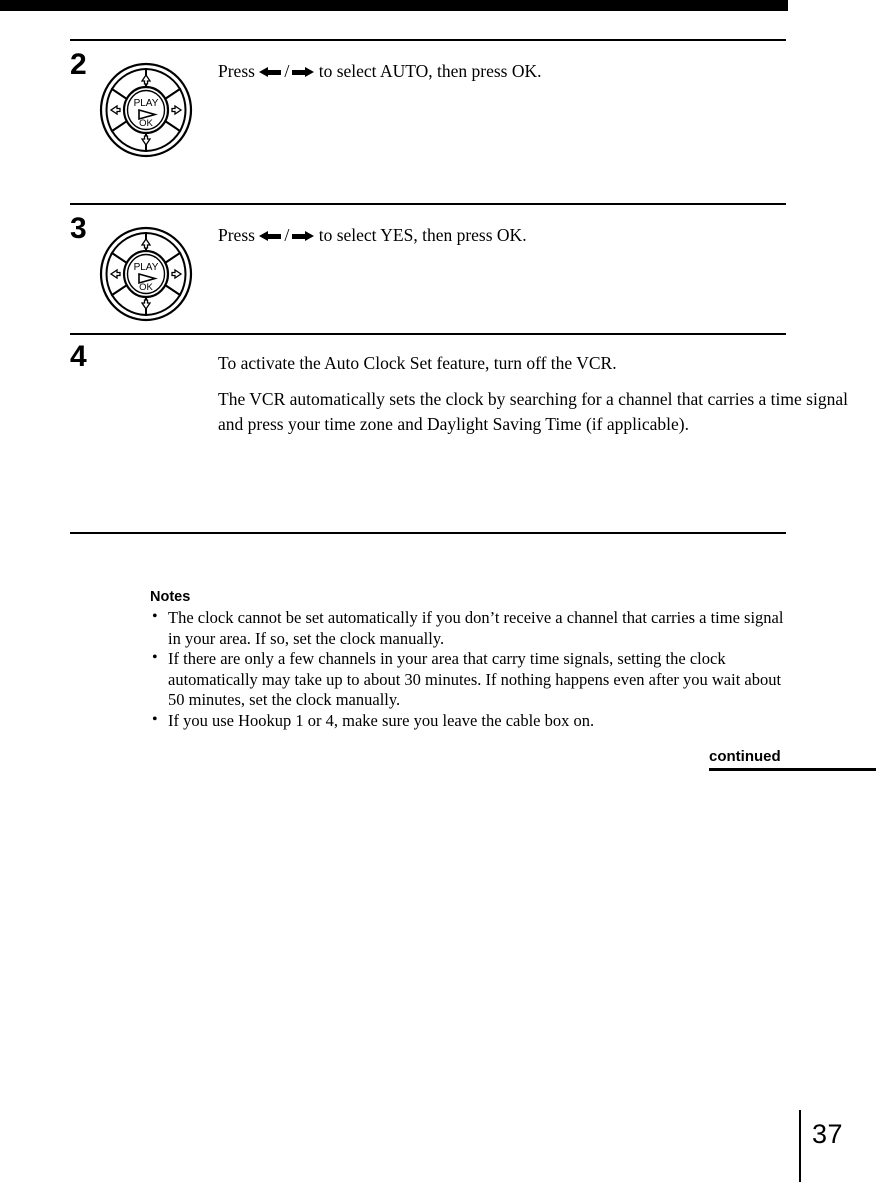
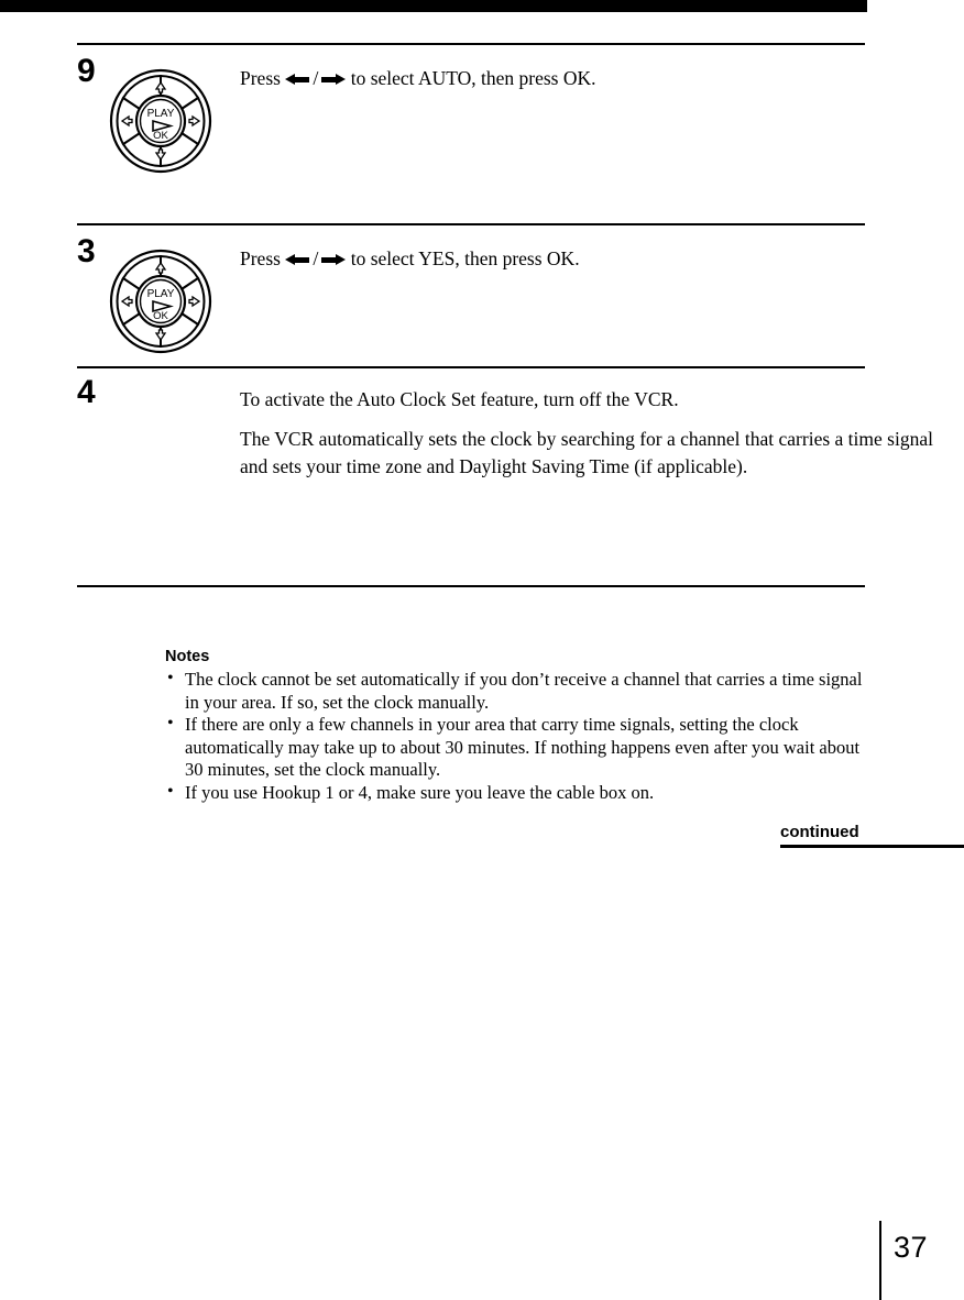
- 2
+ 9
  PLAY
  OK
  Press / to select AUTO, then press OK.
  3
  PLAY
  OK
  Press / to select YES, then press OK.
  4
  To activate the Auto Clock Set feature, turn off the VCR.
- The VCR automatically sets the clock by searching for a channel that carries a time signal and press your time zone and Daylight Saving Time (if applicable).
+ The VCR automatically sets the clock by searching for a channel that carries a time signal and sets your time zone and Daylight Saving Time (if applicable).
  Notes
  •
  The clock cannot be set automatically if you don’t receive a channel that carries a time signal in your area. If so, set the clock manually.
  •
- If there are only a few channels in your area that carry time signals, setting the clock automatically may take up to about 30 minutes. If nothing happens even after you wait about 50 minutes, set the clock manually.
+ If there are only a few channels in your area that carry time signals, setting the clock automatically may take up to about 30 minutes. If nothing happens even after you wait about 30 minutes, set the clock manually.
  •
  If you use Hookup 1 or 4, make sure you leave the cable box on.
  continued
  37
